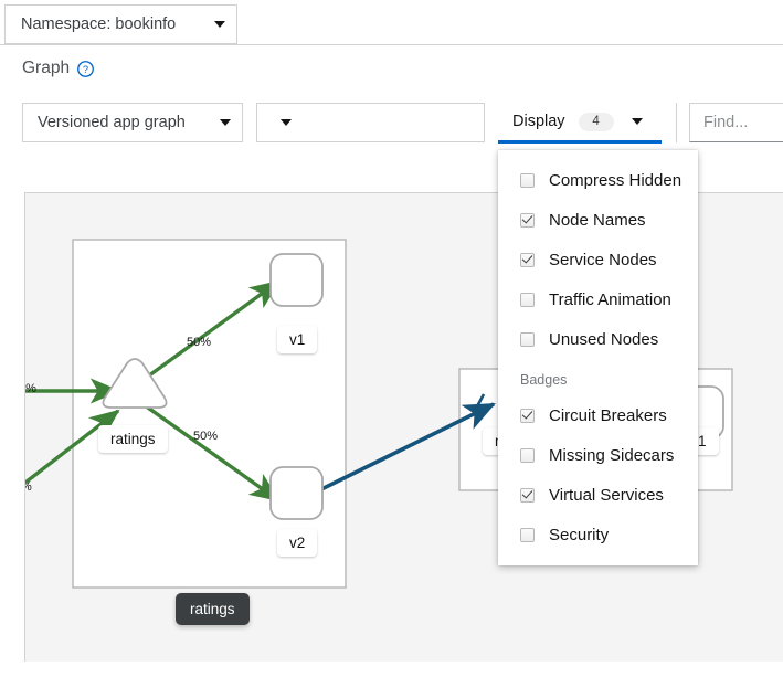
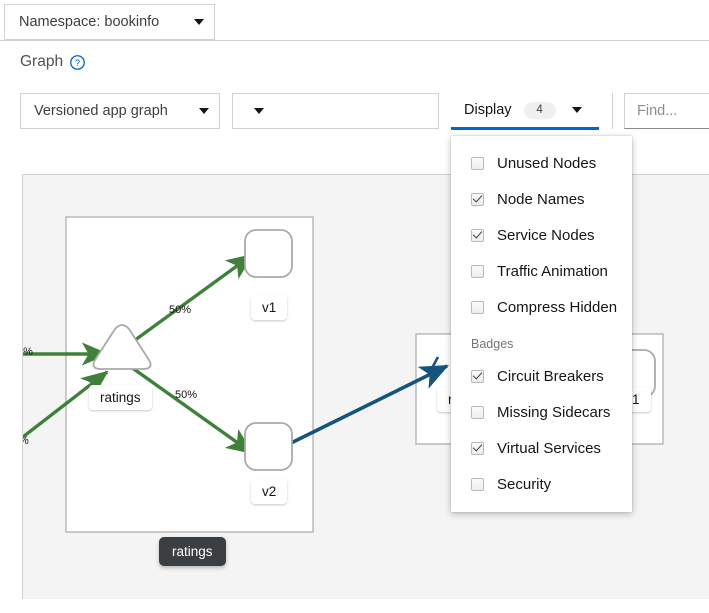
  Namespace: bookinfo
  Graph
  ?
  Versioned app graph
  Display
  4
  Find...
  ratings
  v1
  v2
  1
  %
  50%
  50%
  ratings
- Compress Hidden
+ Unused Nodes
  Node Names
  Service Nodes
  Traffic Animation
- Unused Nodes
+ Compress Hidden
  Badges
  Circuit Breakers
  Missing Sidecars
  Virtual Services
  Security
